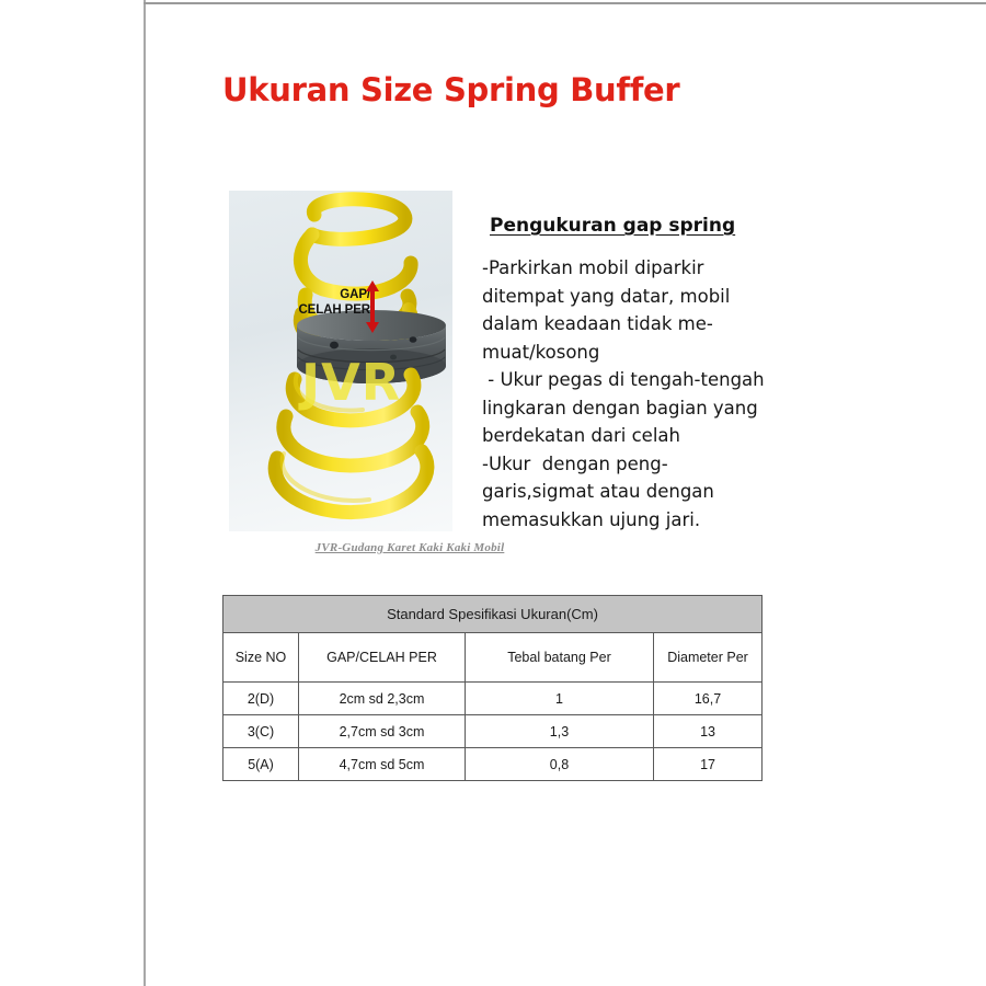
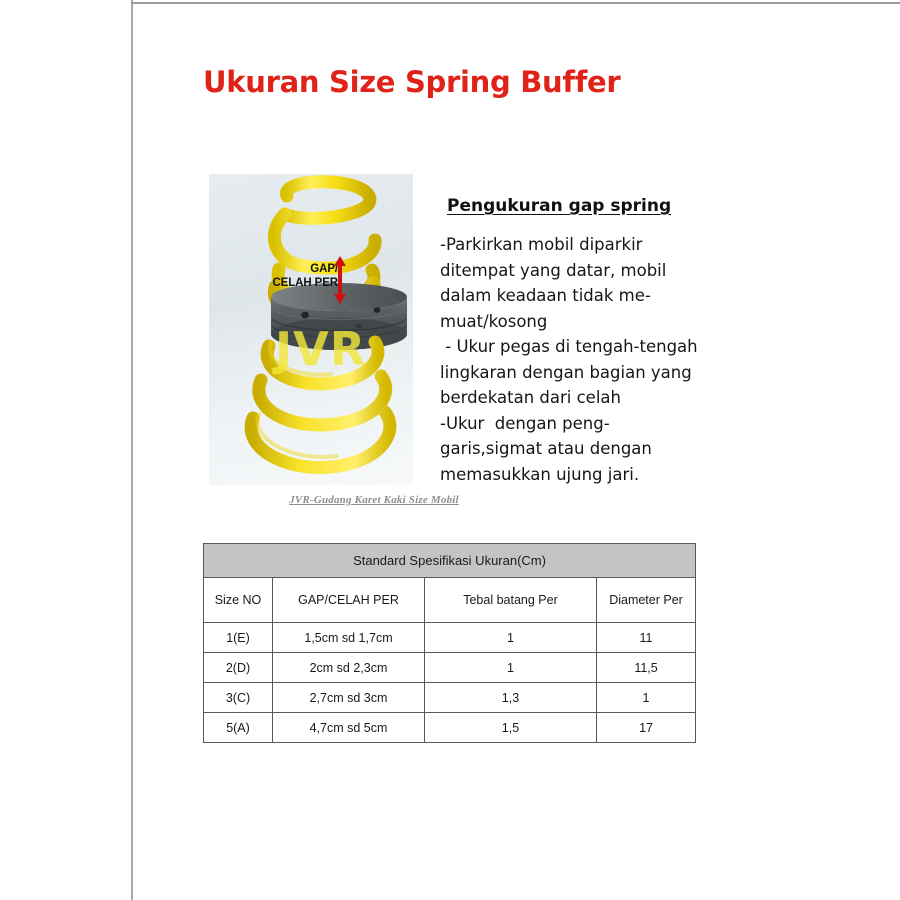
  Ukuran Size Spring Buffer
  JVR
  GAP/
  CELAH PER
- JVR-Gudang Karet Kaki Kaki Mobil
+ JVR-Gudang Karet Kaki Size Mobil
  Pengukuran gap spring
  -Parkirkan mobil diparkir ditempat yang datar, mobil dalam keadaan tidak me-muat/kosong
  - Ukur pegas di tengah-tengah lingkaran dengan bagian yang berdekatan dari celah
  -Ukur dengan peng-garis,sigmat atau dengan memasukkan ujung jari.
  Standard Spesifikasi Ukuran(Cm)
  Size NO	GAP/CELAH PER	Tebal batang Per	Diameter Per
+ 1(E)	1,5cm sd 1,7cm	1	11
- 2(D)	2cm sd 2,3cm	1	16,7
+ 2(D)	2cm sd 2,3cm	1	11,5
- 3(C)	2,7cm sd 3cm	1,3	13
+ 3(C)	2,7cm sd 3cm	1,3	1
- 5(A)	4,7cm sd 5cm	0,8	17
+ 5(A)	4,7cm sd 5cm	1,5	17
